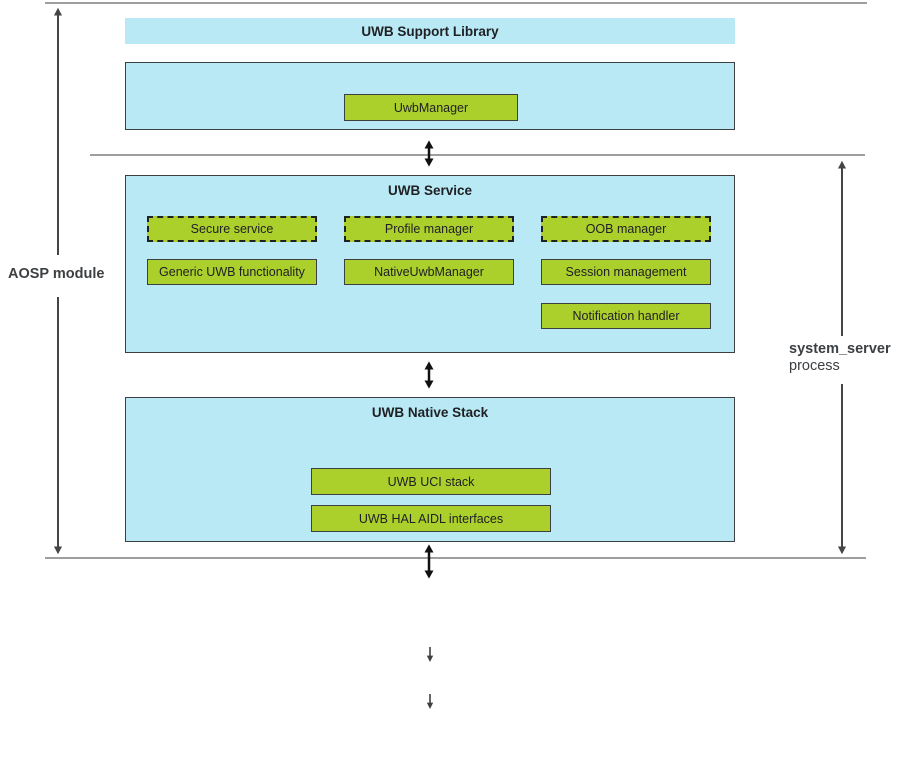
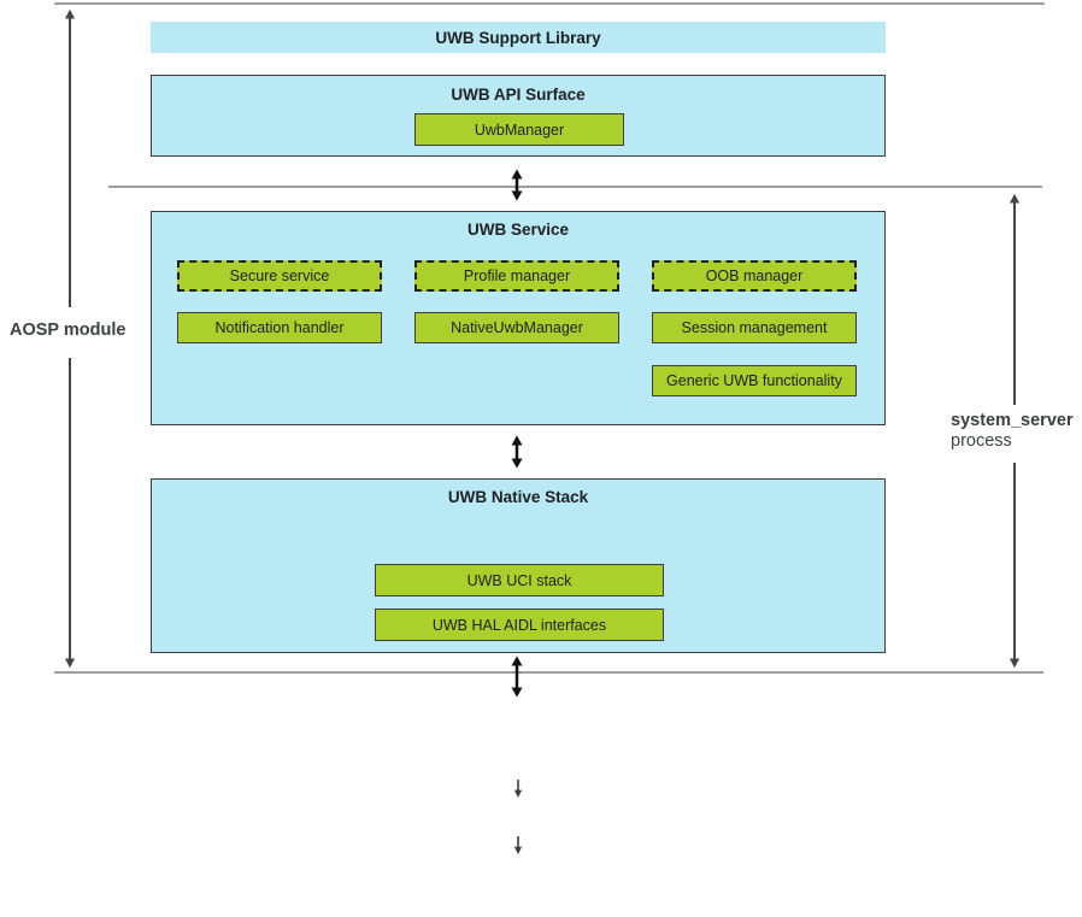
  AOSP module
  system_server
  process
  UWB Support Library
+ UWB API Surface
  UwbManager
  UWB Service
  Secure service
  Profile manager
  OOB manager
- Generic UWB functionality
+ Notification handler
  NativeUwbManager
  Session management
- Notification handler
+ Generic UWB functionality
  UWB Native Stack
  UWB UCI stack
  UWB HAL AIDL interfaces
